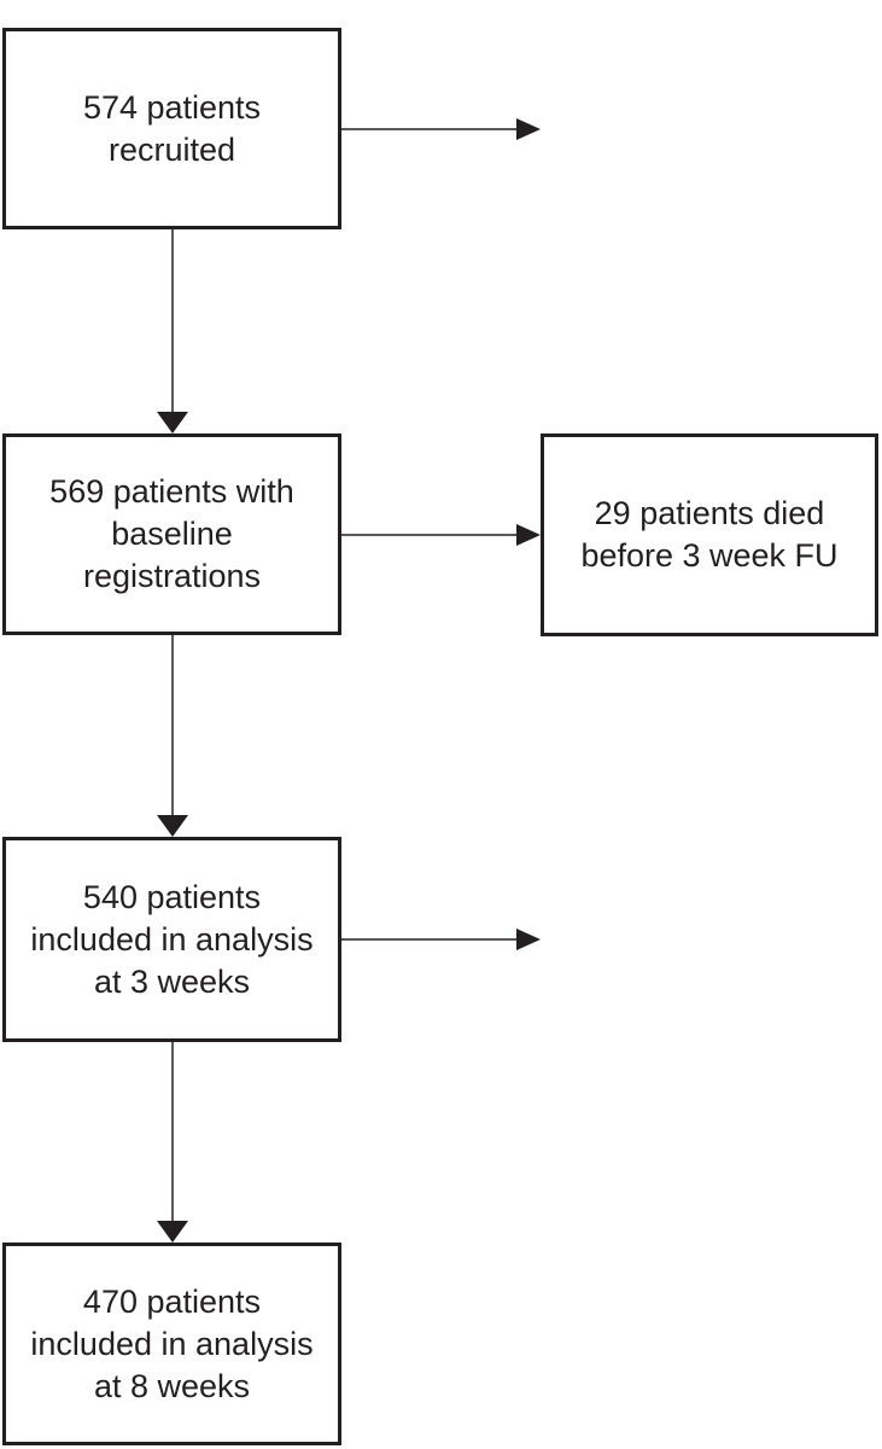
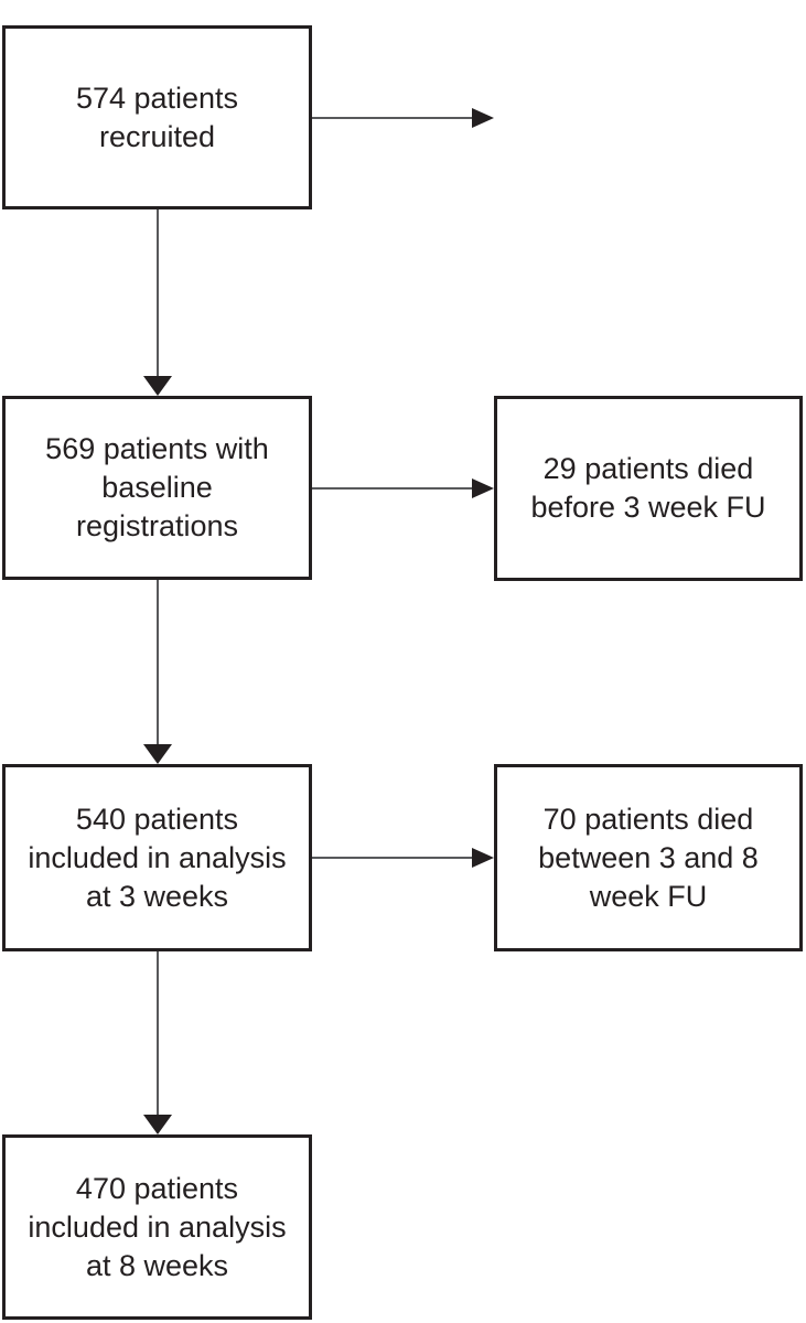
  574 patients
  recruited
  569 patients with
  baseline
  registrations
  540 patients
  included in analysis
  at 3 weeks
  470 patients
  included in analysis
  at 8 weeks
  29 patients died
  before 3 week FU
+ 70 patients died
+ between 3 and 8
+ week FU
